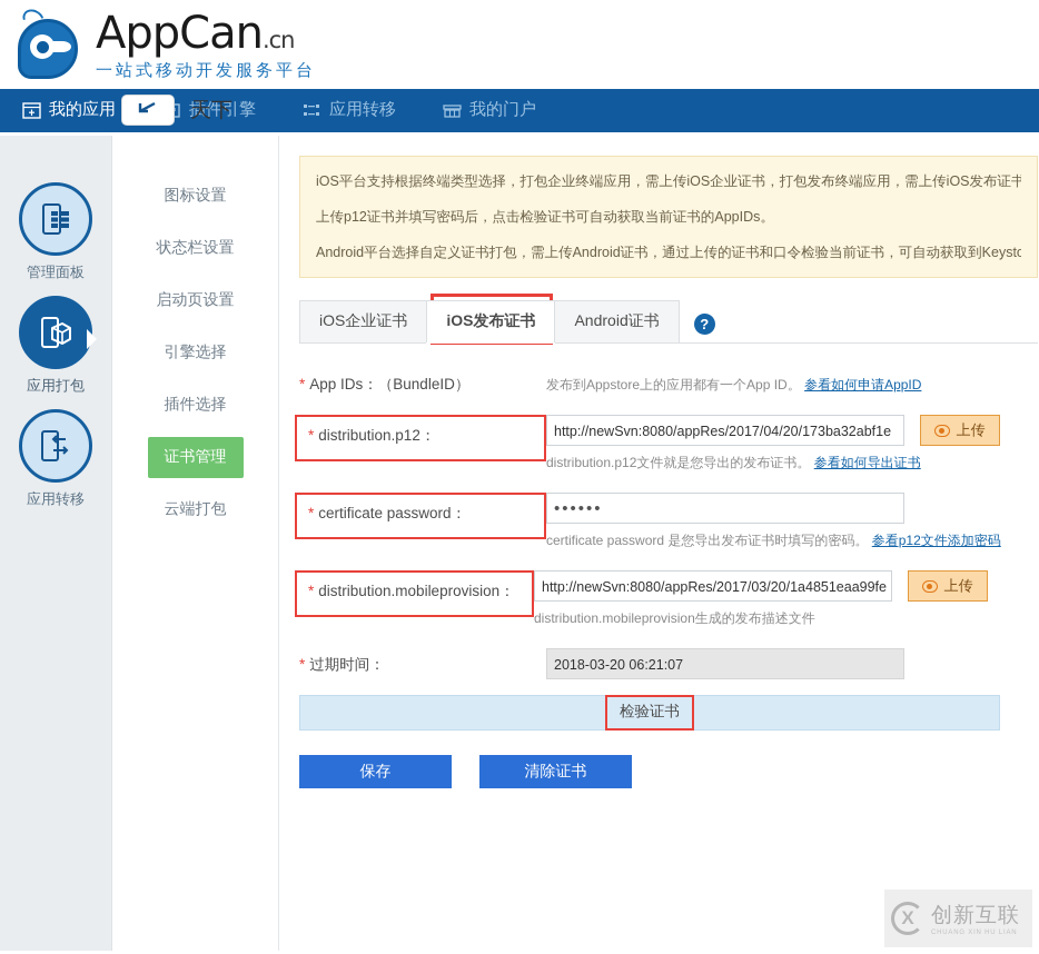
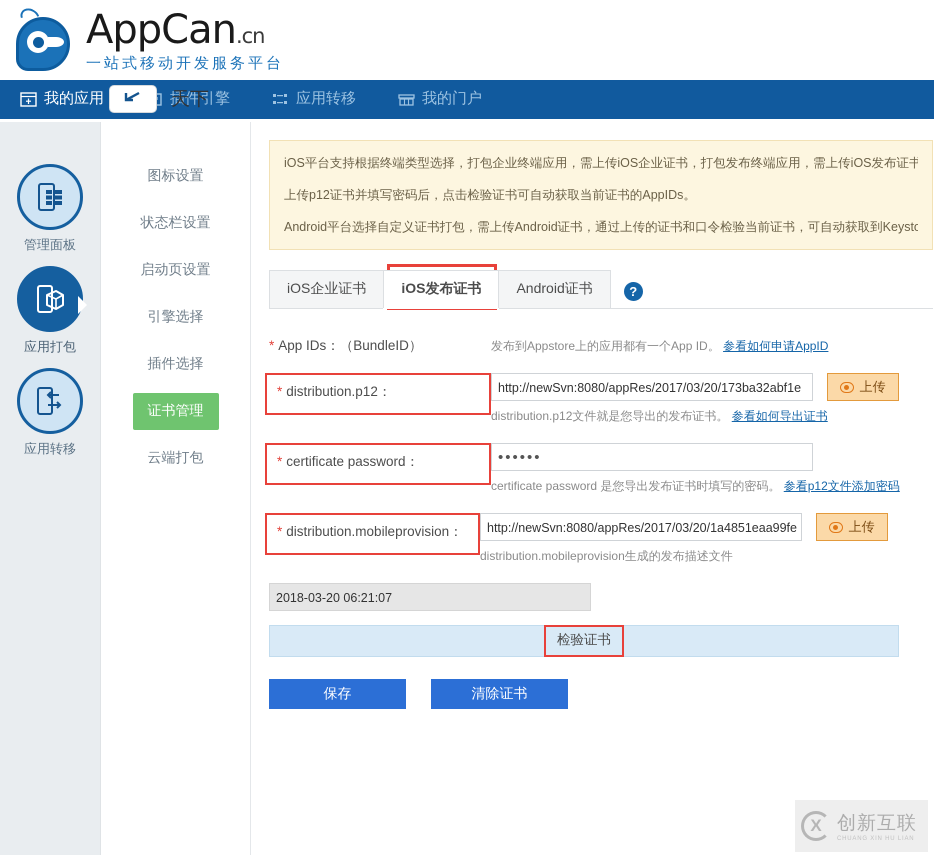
  AppCan.cn
  一站式移动开发服务平台
  我的应用
  插件引擎
  应用转移
  我的门户
  管理面板
  应用打包
  应用转移
  天下
  图标设置
  状态栏设置
  启动页设置
  引擎选择
  插件选择
  证书管理
  云端打包
  iOS平台支持根据终端类型选择，打包企业终端应用，需上传iOS企业证书，打包发布终端应用，需上传iOS发布证书
  上传p12证书并填写密码后，点击检验证书可自动获取当前证书的AppIDs。
  Android平台选择自定义证书打包，需上传Android证书，通过上传的证书和口令检验当前证书，可自动获取到Keysto
  iOS企业证书
  iOS发布证书
  Android证书
  ?
  * App IDs：（BundleID）
  发布到Appstore上的应用都有一个App ID。 参看如何申请AppID
  * distribution.p12：
- http://newSvn:8080/appRes/2017/04/20/173ba32abf1e
+ http://newSvn:8080/appRes/2017/03/20/173ba32abf1e
  上传
  distribution.p12文件就是您导出的发布证书。 参看如何导出证书
  * certificate password：
  ••••••
  certificate password 是您导出发布证书时填写的密码。 参看p12文件添加密码
  * distribution.mobileprovision：
  http://newSvn:8080/appRes/2017/03/20/1a4851eaa99fe
  上传
  distribution.mobileprovision生成的发布描述文件
- * 过期时间：
  2018-03-20 06:21:07
  检验证书
  保存
  清除证书
  X
  创新互联
